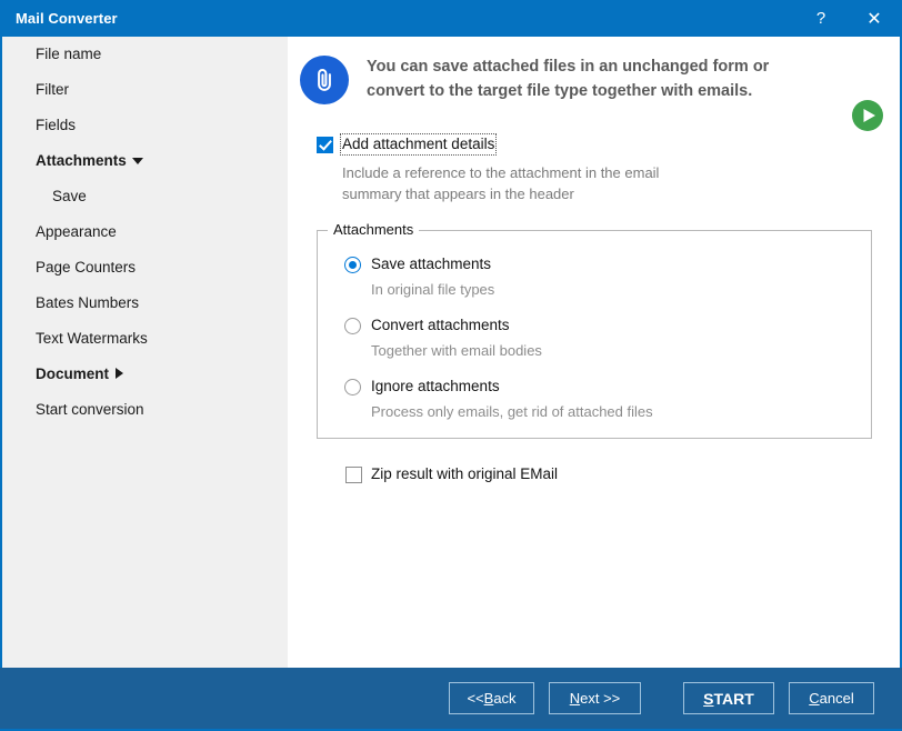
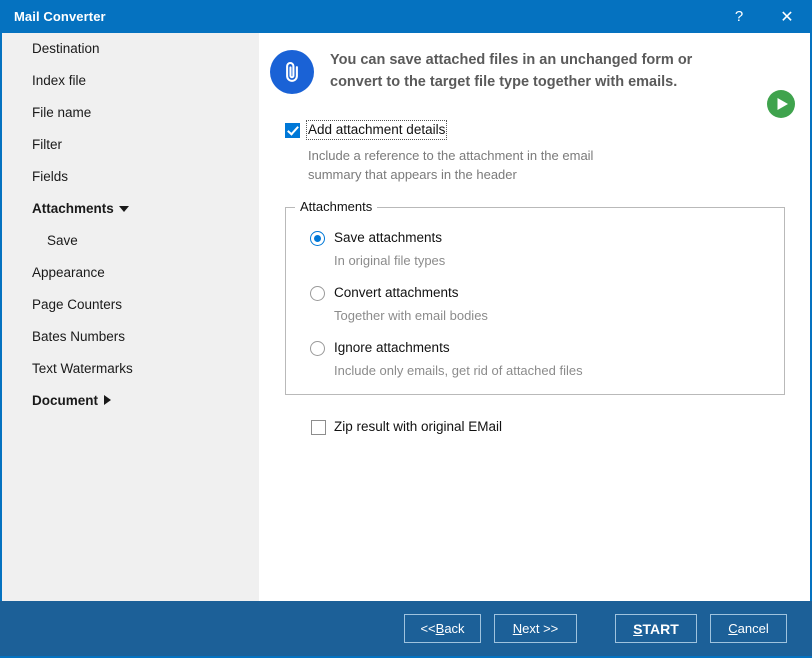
  Mail Converter
  ?
  ✕
+ Destination
+ Index file
  File name
  Filter
  Fields
  Attachments
  Save
  Appearance
  Page Counters
  Bates Numbers
  Text Watermarks
  Document
- Start conversion
  You can save attached files in an unchanged form or
  convert to the target file type together with emails.
  Add attachment details
  Include a reference to the attachment in the email
  summary that appears in the header
  Attachments
  Save attachments
  In original file types
  Convert attachments
  Together with email bodies
  Ignore attachments
- Process only emails, get rid of attached files
+ Include only emails, get rid of attached files
  Zip result with original EMail
  <<
  B
  ack
  N
  ext >>
  S
  TART
  C
  ancel
